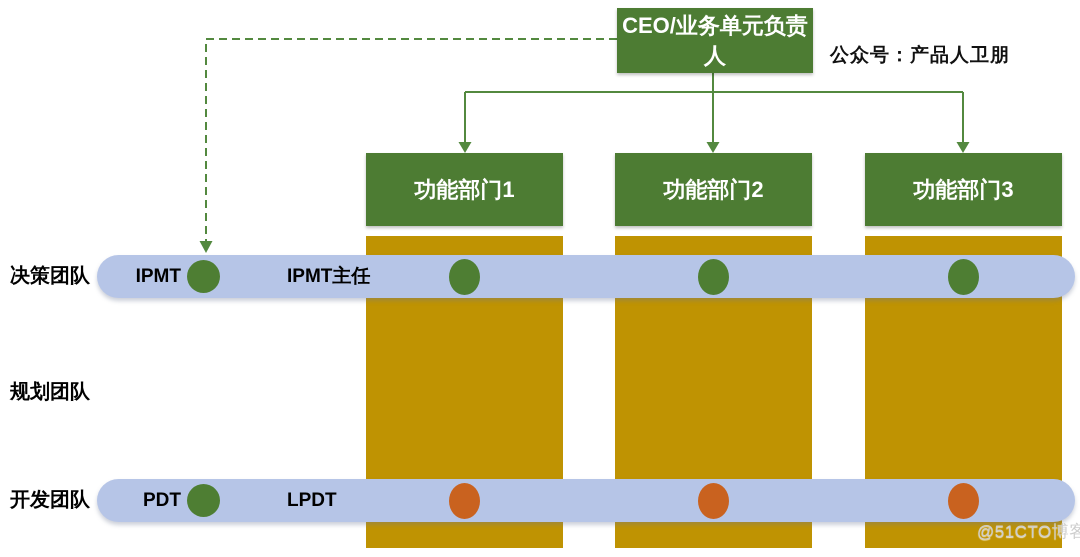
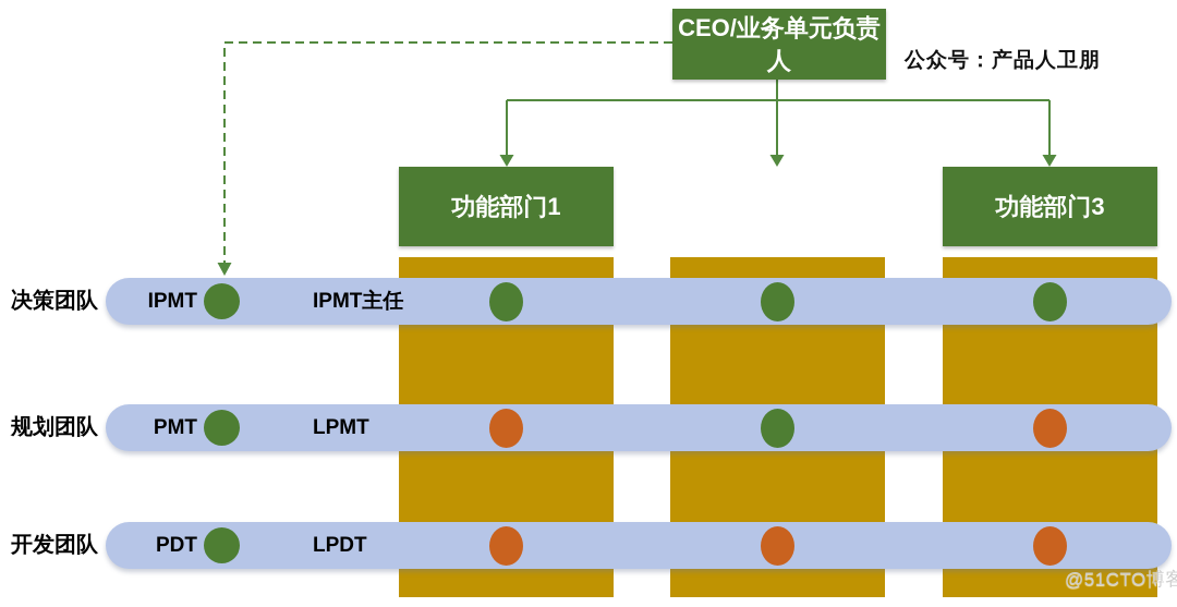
  CEO/业务单元负责人
  公众号：产品人卫朋
  功能部门1
- 功能部门2
  功能部门3
  决策团队
  IPMT
  IPMT主任
  规划团队
+ PMT
+ LPMT
  开发团队
  PDT
  LPDT
  @51CTO博客
